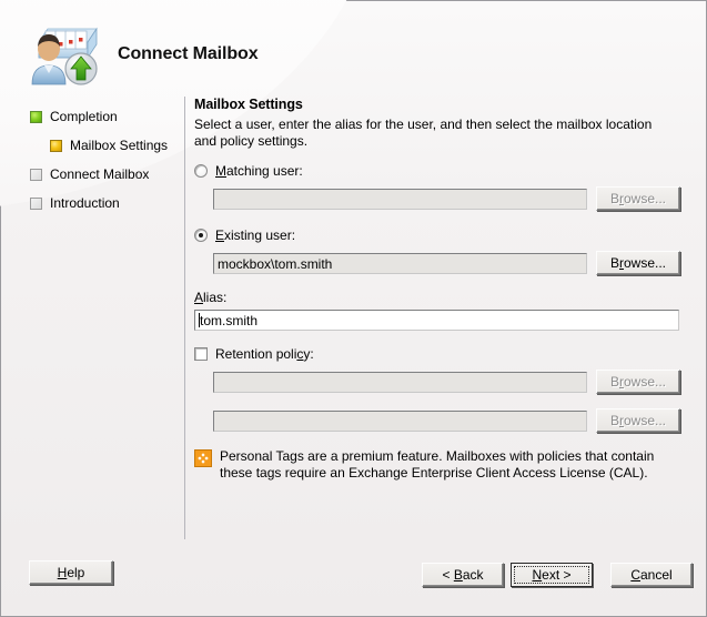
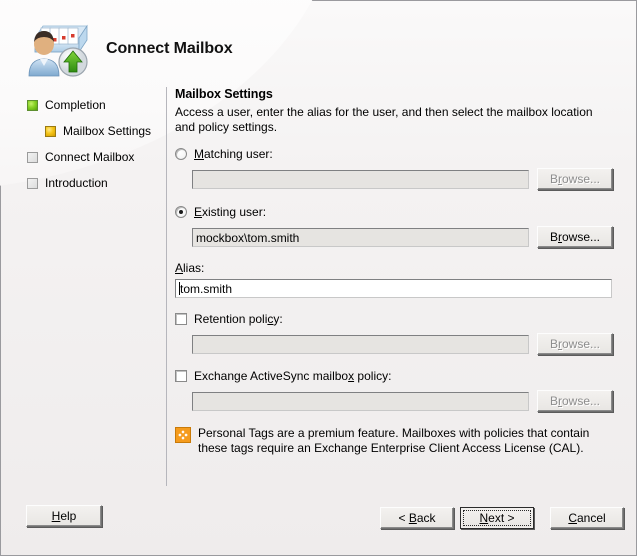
  Connect Mailbox
  Completion
  Mailbox Settings
  Connect Mailbox
  Introduction
  Mailbox Settings
- Select a user, enter the alias for the user, and then select the mailbox location and policy settings.
+ Access a user, enter the alias for the user, and then select the mailbox location and policy settings.
  Matching user:
  Browse...
  Existing user:
  mockbox\tom.smith
  Browse...
  Alias:
  tom.smith
  Retention policy:
  Browse...
+ Exchange ActiveSync mailbox policy:
  Browse...
  Personal Tags are a premium feature. Mailboxes with policies that contain these tags require an Exchange Enterprise Client Access License (CAL).
  Help
  < Back
  Next >
  Cancel
